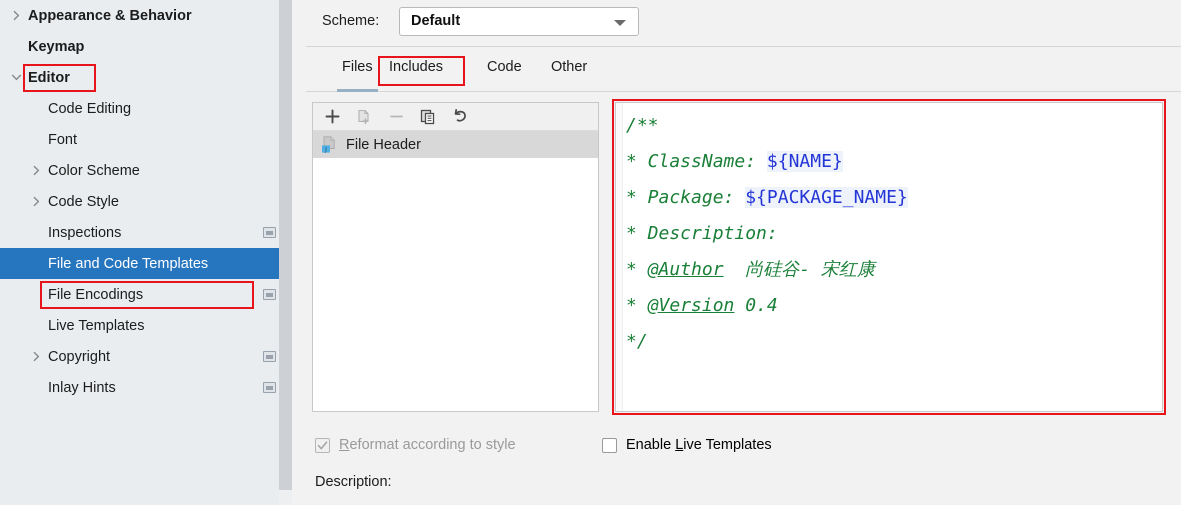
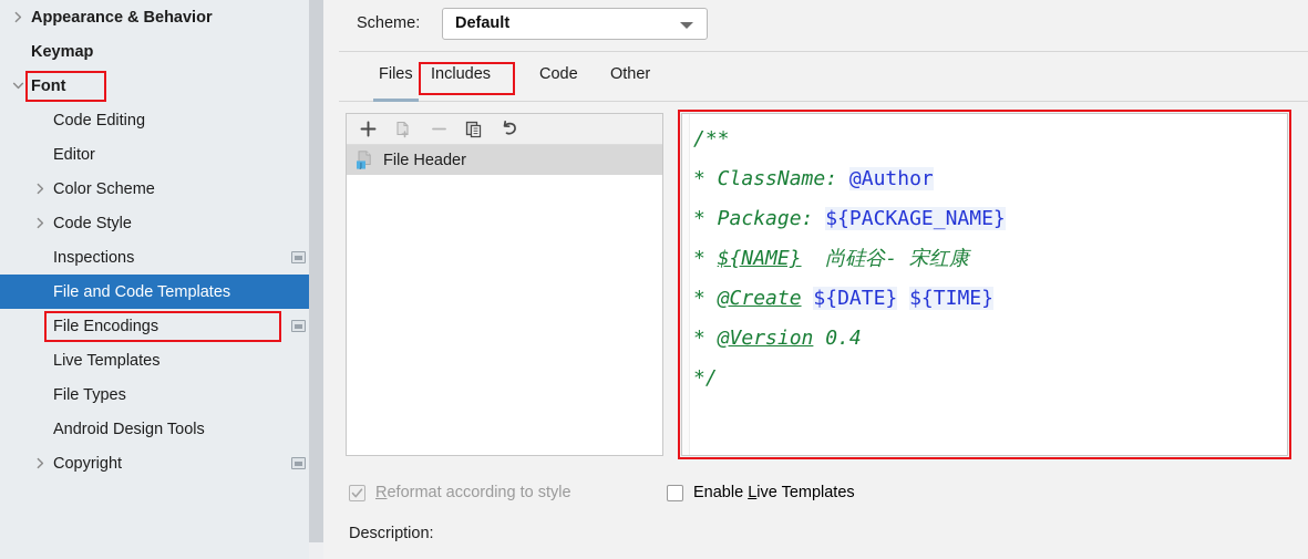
  Appearance & Behavior
  Keymap
- Editor
+ Font
  Code Editing
- Font
+ Editor
  Color Scheme
  Code Style
  Inspections
  File and Code Templates
  File Encodings
  Live Templates
+ File Types
+ Android Design Tools
  Copyright
- Inlay Hints
  Scheme:
  Default
  Files
  Includes
  Code
  Other
  J
  File Header
  /**
- * ClassName: ${NAME}
+ * ClassName: @Author
  * Package: ${PACKAGE_NAME}
- * Description:
- * @Author 尚硅谷- 宋红康
+ * ${NAME} 尚硅谷- 宋红康
+ * @Create ${DATE} ${TIME}
  * @Version 0.4
  */
  Reformat according to style
  Enable Live Templates
  Description:
